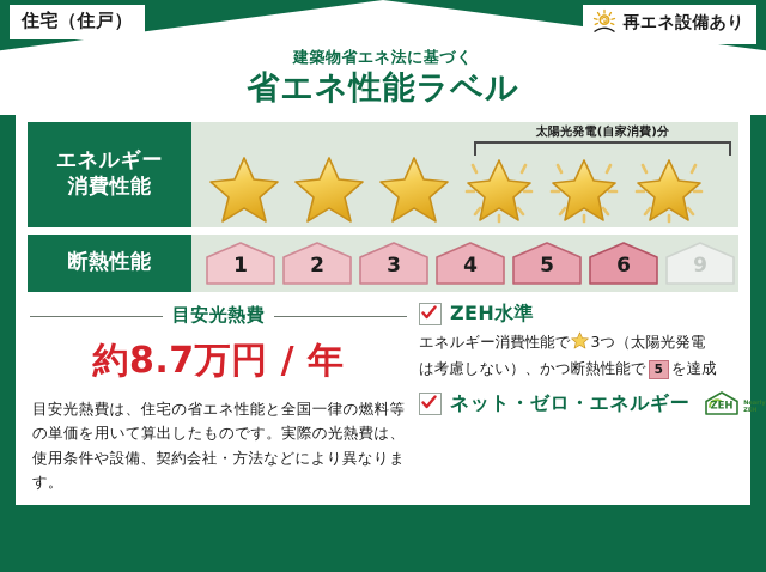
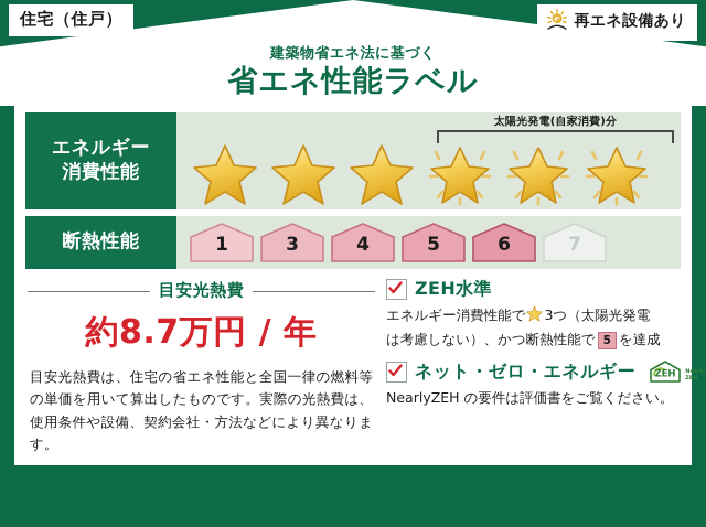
  住宅（住戸）
  再エネ設備あり
  建築物省エネ法に基づく
  省エネ性能ラベル
  エネルギー
  消費性能
  太陽光発電(自家消費)分
  断熱性能
  1
- 2
  3
  4
  5
  6
- 9
+ 7
  目安光熱費
  約8.7万円 / 年
  目安光熱費は、住宅の省エネ性能と全国一律の燃料等の単価を用いて算出したものです。実際の光熱費は、使用条件や設備、契約会社・方法などにより異なります。
  ZEH水準
  エネルギー消費性能で 3つ（太陽光発電
  は考慮しない）、かつ断熱性能で 5 を達成
  ネット・ゼロ・エネルギー
  ZEH
+ NearlyZEH の要件は評価書をご覧ください。
